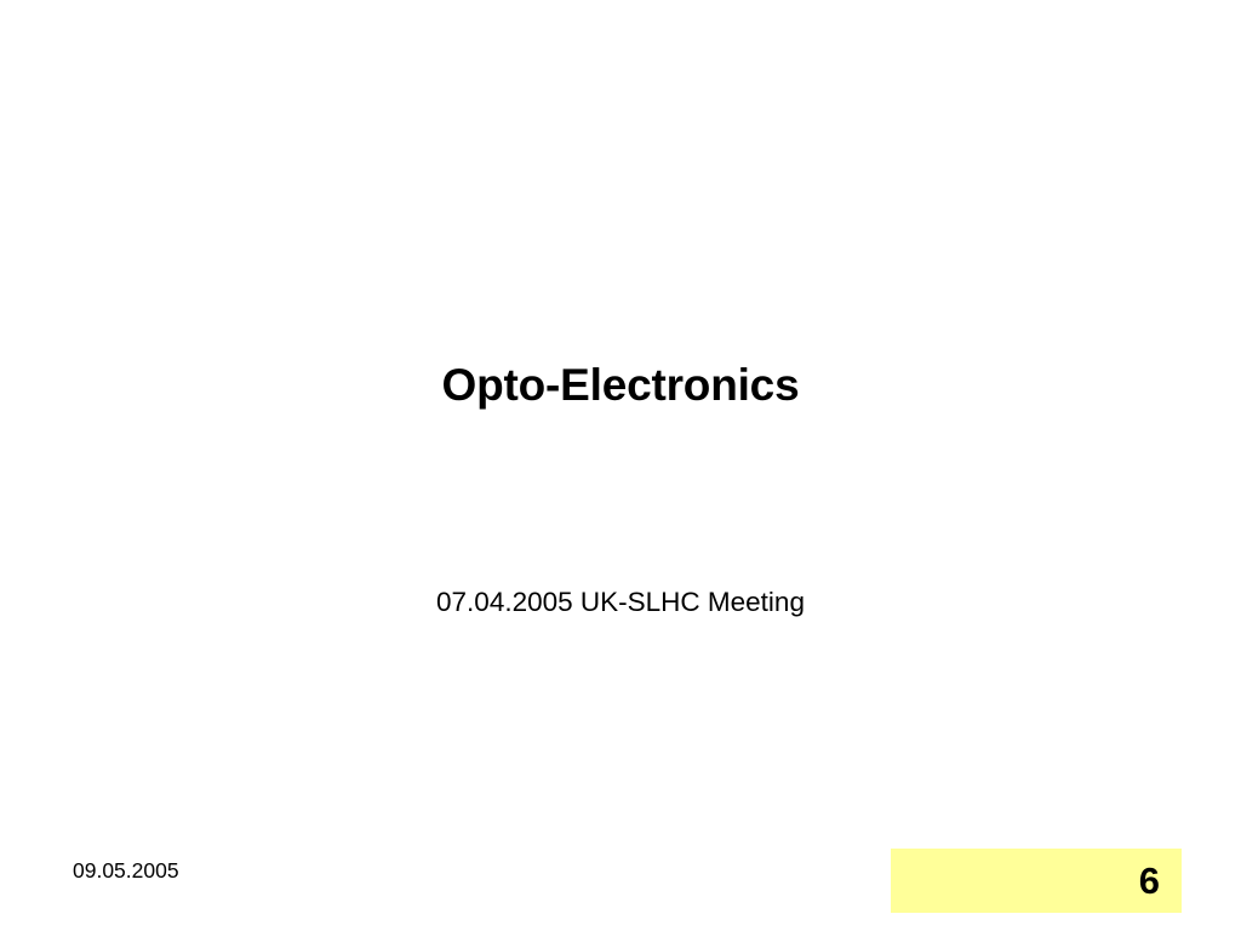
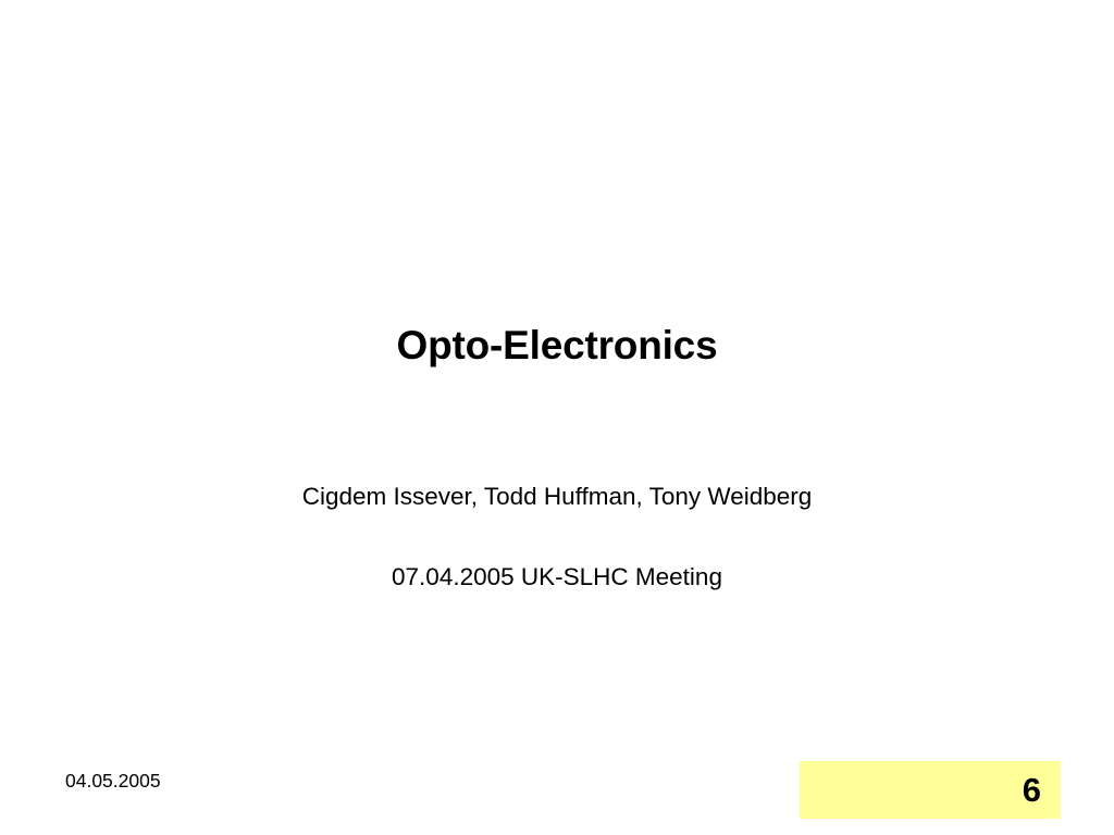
  Opto-Electronics
+ Cigdem Issever, Todd Huffman, Tony Weidberg
  07.04.2005 UK-SLHC Meeting
- 09.05.2005
+ 04.05.2005
  6
